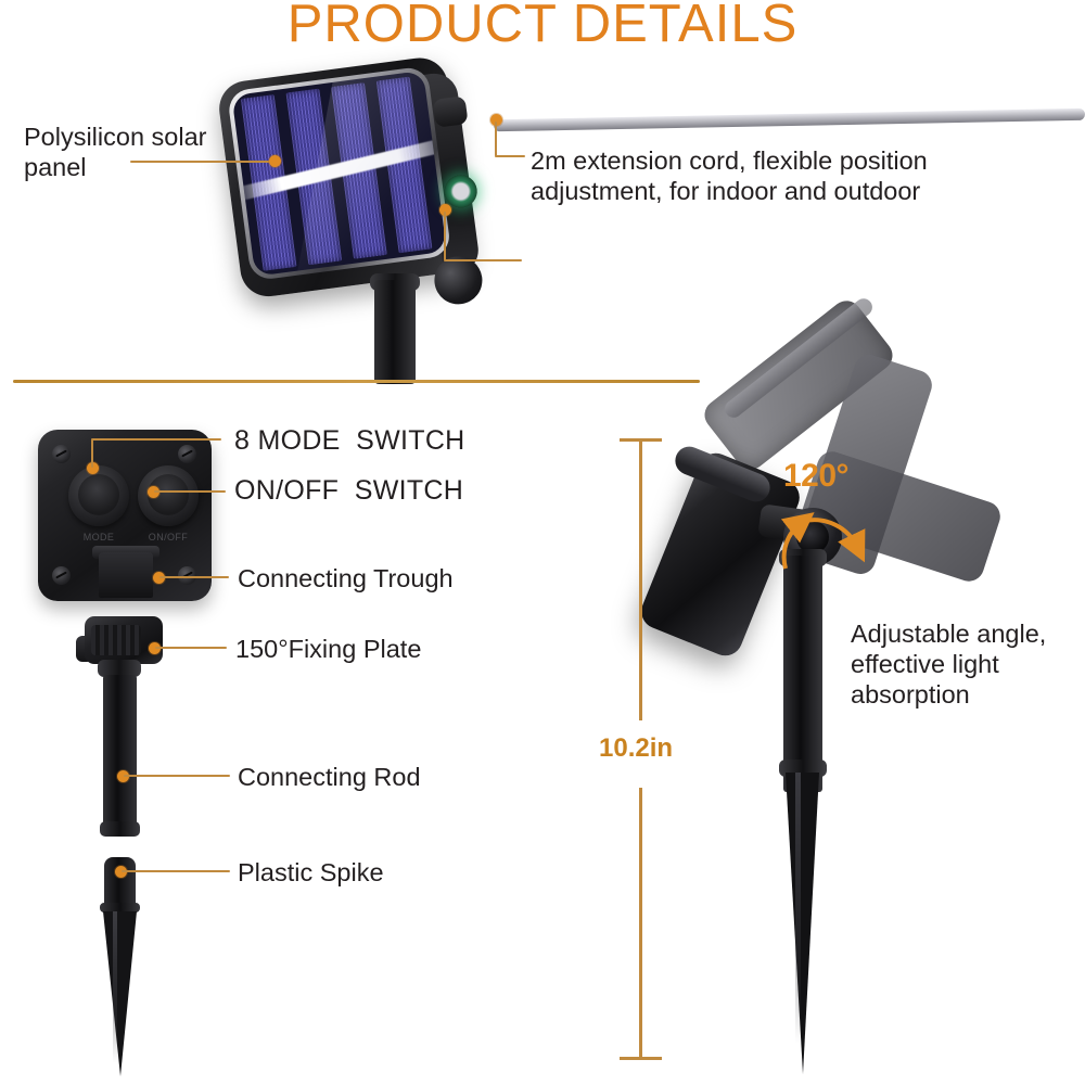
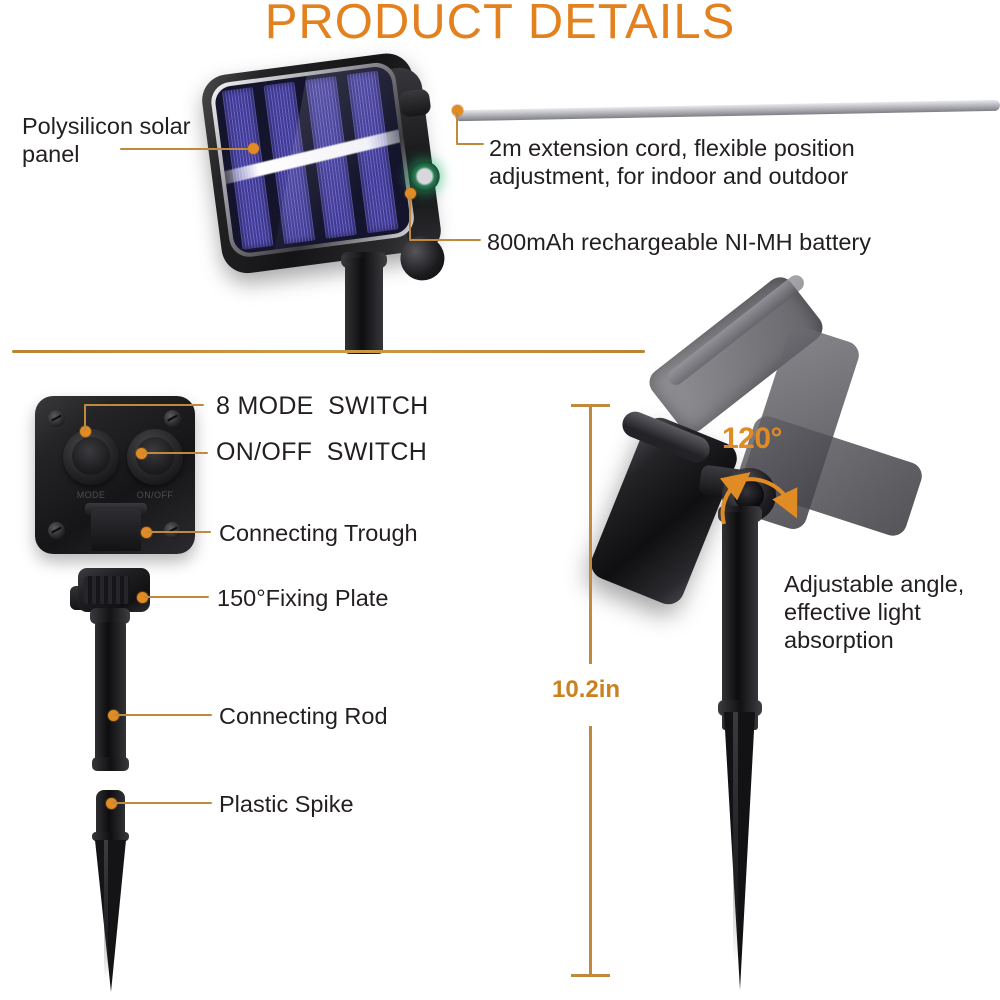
  PRODUCT DETAILS
  Polysilicon solar
  panel
  2m extension cord, flexible position
  adjustment, for indoor and outdoor
+ 800mAh rechargeable NI-MH battery
  MODE
  ON/OFF
  8 MODE SWITCH
  ON/OFF SWITCH
  Connecting Trough
  150°Fixing Plate
  Connecting Rod
  Plastic Spike
  120°
  Adjustable angle,
  effective light
  absorption
  10.2in
